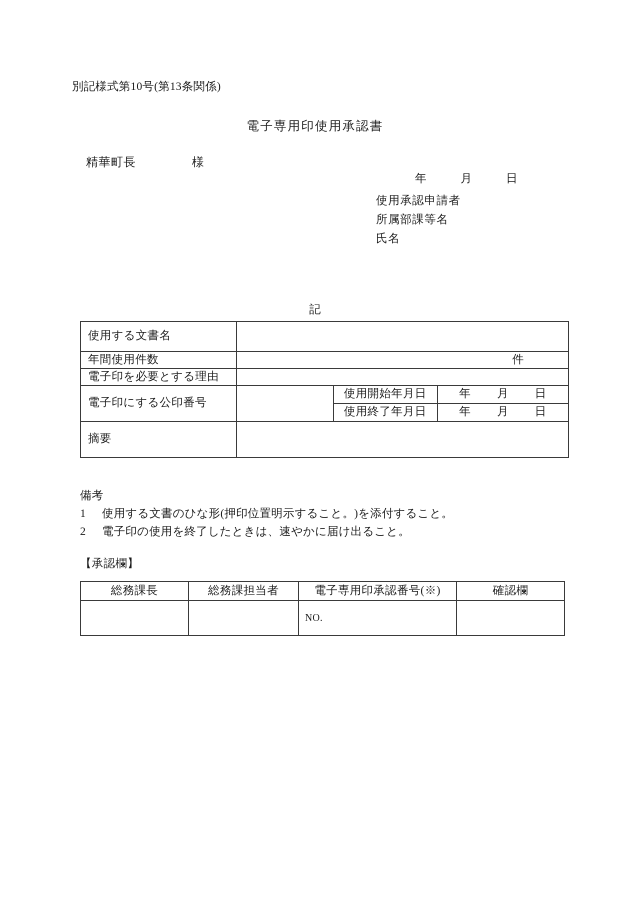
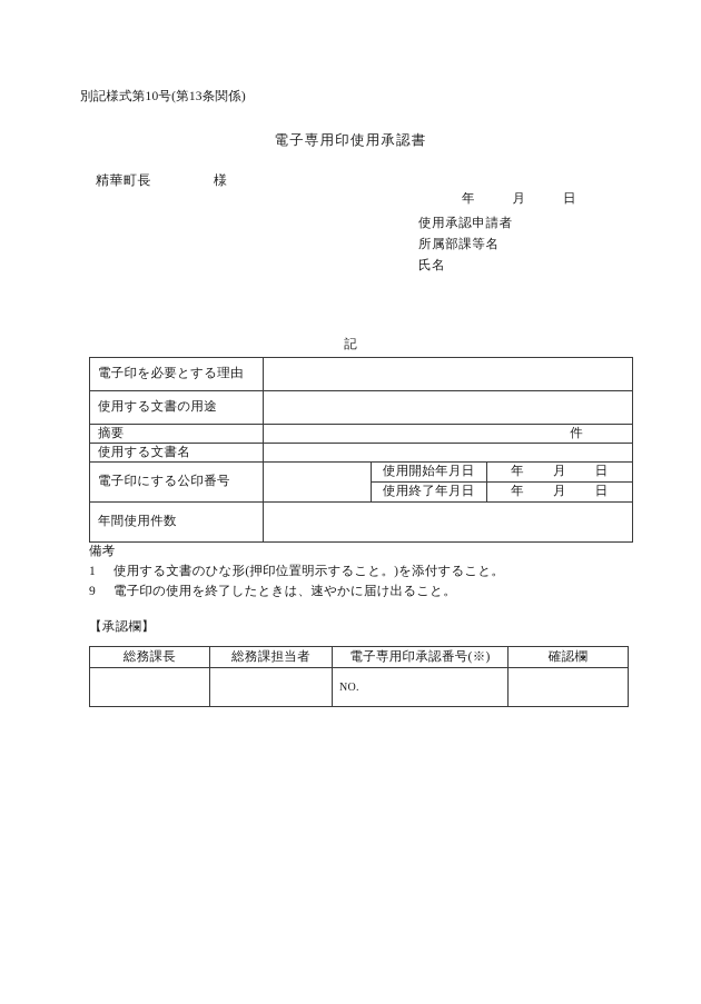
  別記様式第10号(第13条関係)
  電子専用印使用承認書
  精華町長 様
  年 月 日
  使用承認申請者
  所属部課等名
  氏名
  記
- 使用する文書名
+ 電子印を必要とする理由
+ 使用する文書の用途
- 年間使用件数	件
+ 摘要	件
- 電子印を必要とする理由
+ 使用する文書名
  電子印にする公印番号
  使用開始年月日	年 月 日
  使用終了年月日	年 月 日
- 摘要
+ 年間使用件数
  備考
  1 使用する文書のひな形(押印位置明示すること。)を添付すること。
- 2 電子印の使用を終了したときは、速やかに届け出ること。
+ 9 電子印の使用を終了したときは、速やかに届け出ること。
  【承認欄】
  総務課長	総務課担当者	電子専用印承認番号(※)	確認欄
  		NO.
